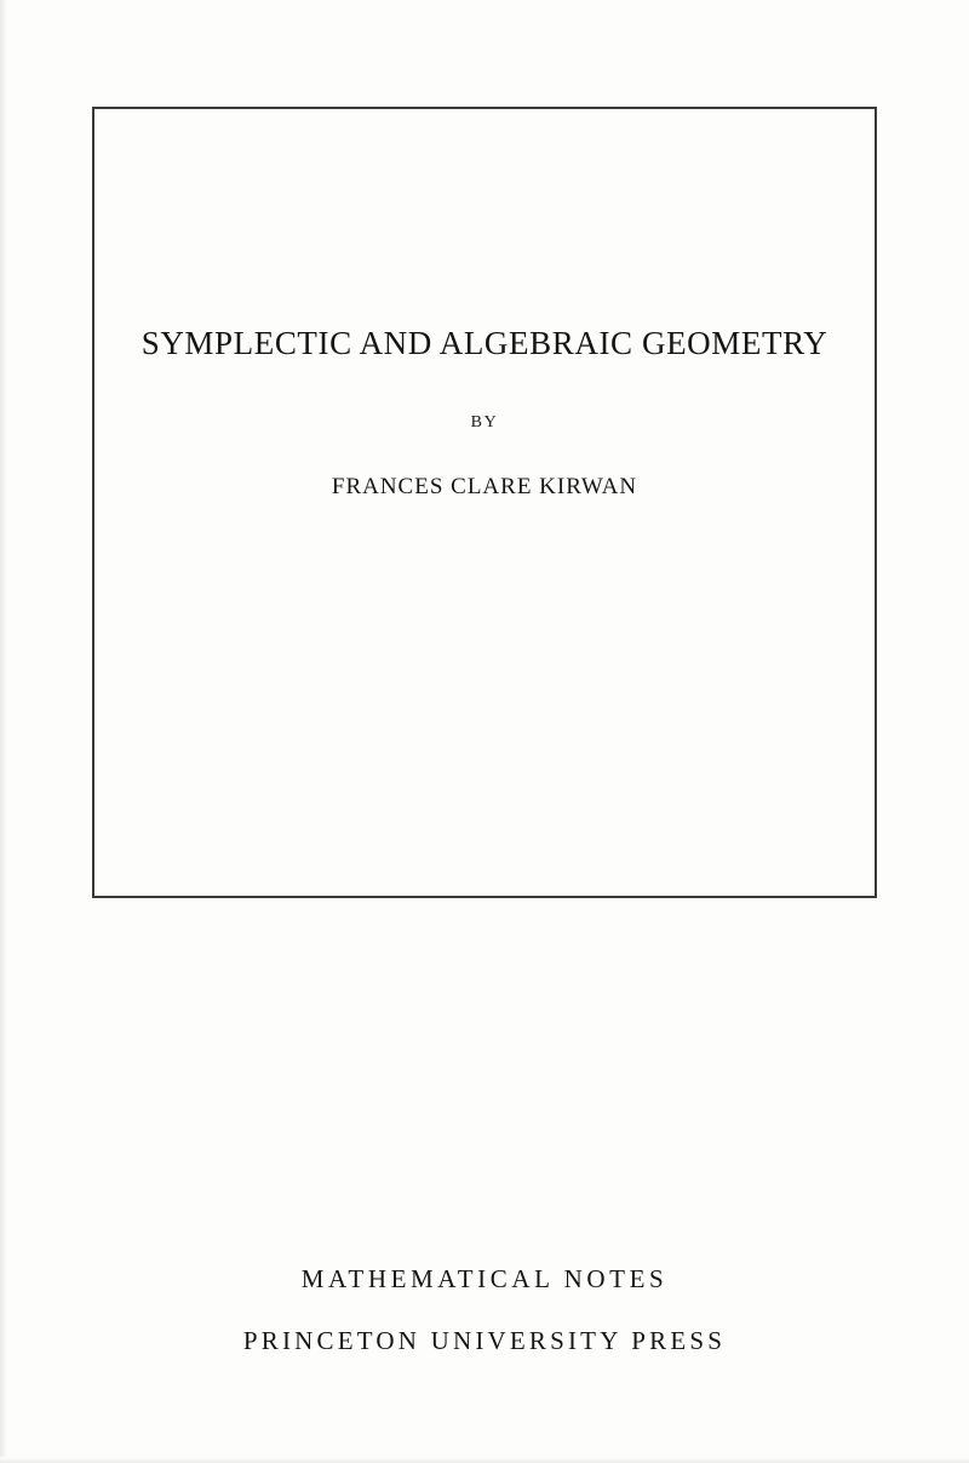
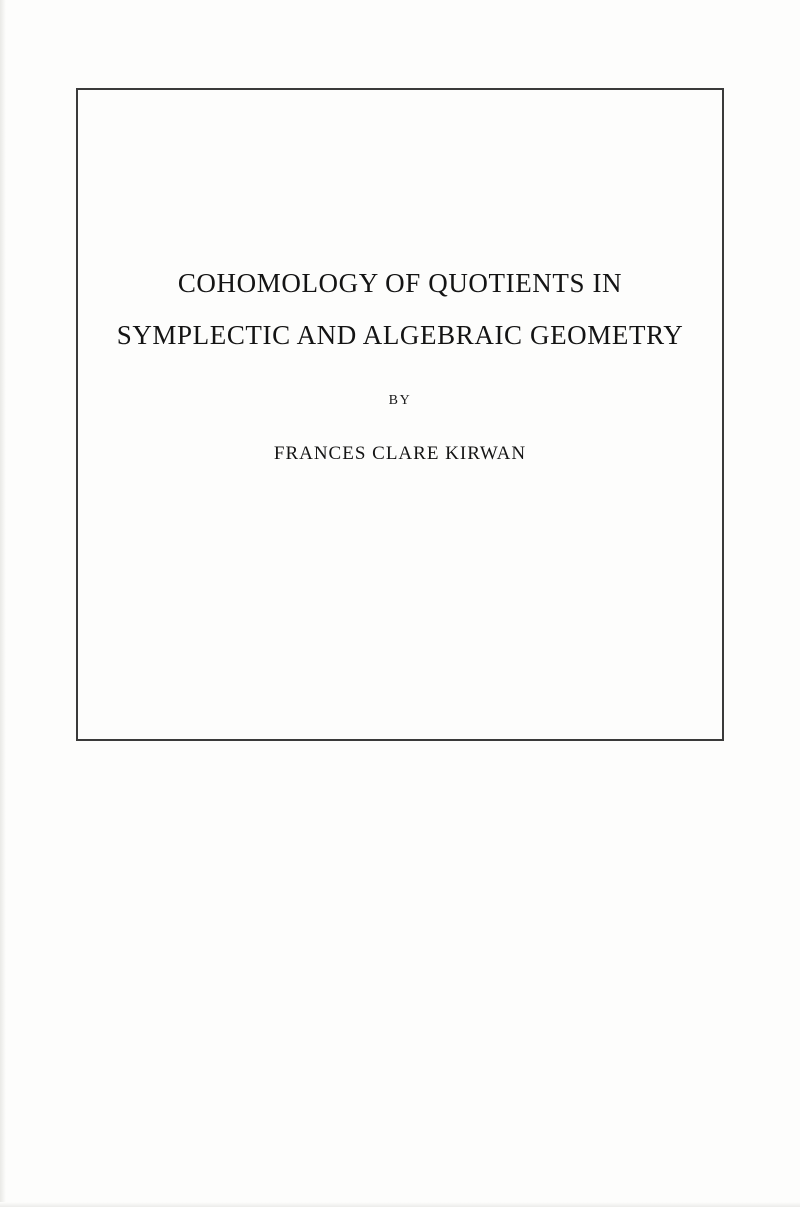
+ COHOMOLOGY OF QUOTIENTS IN
  SYMPLECTIC AND ALGEBRAIC GEOMETRY
  BY
  FRANCES CLARE KIRWAN
- MATHEMATICAL NOTES
- PRINCETON UNIVERSITY PRESS
